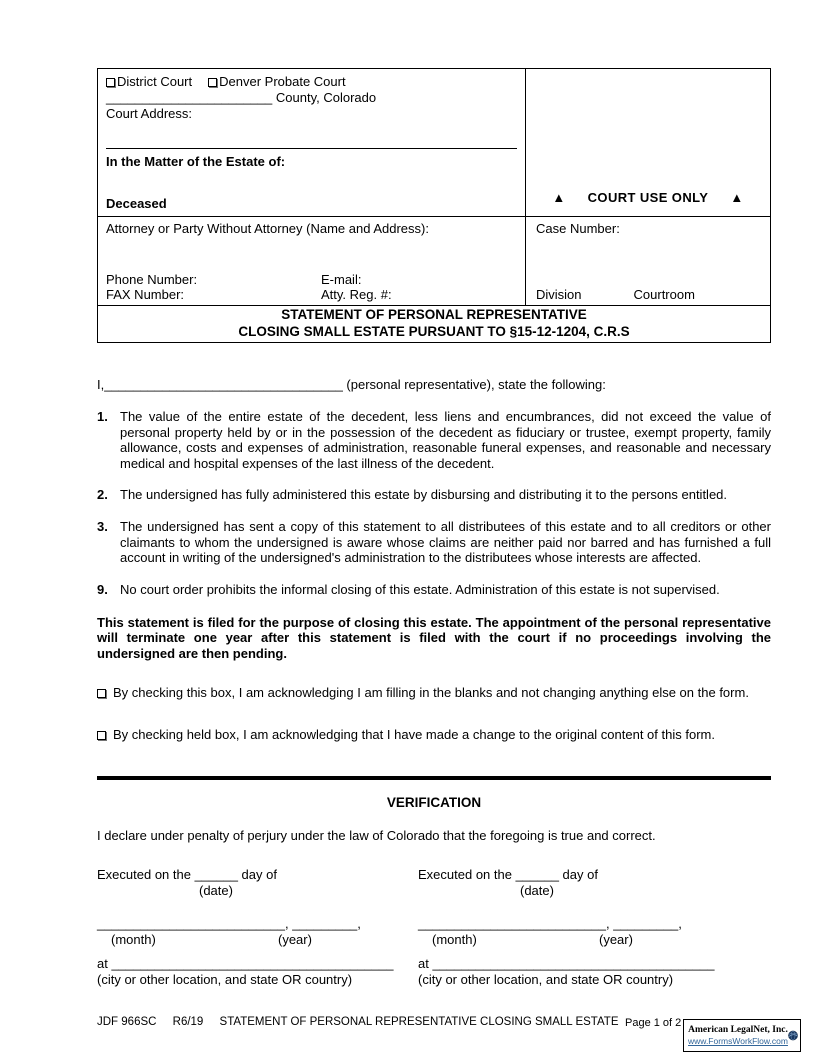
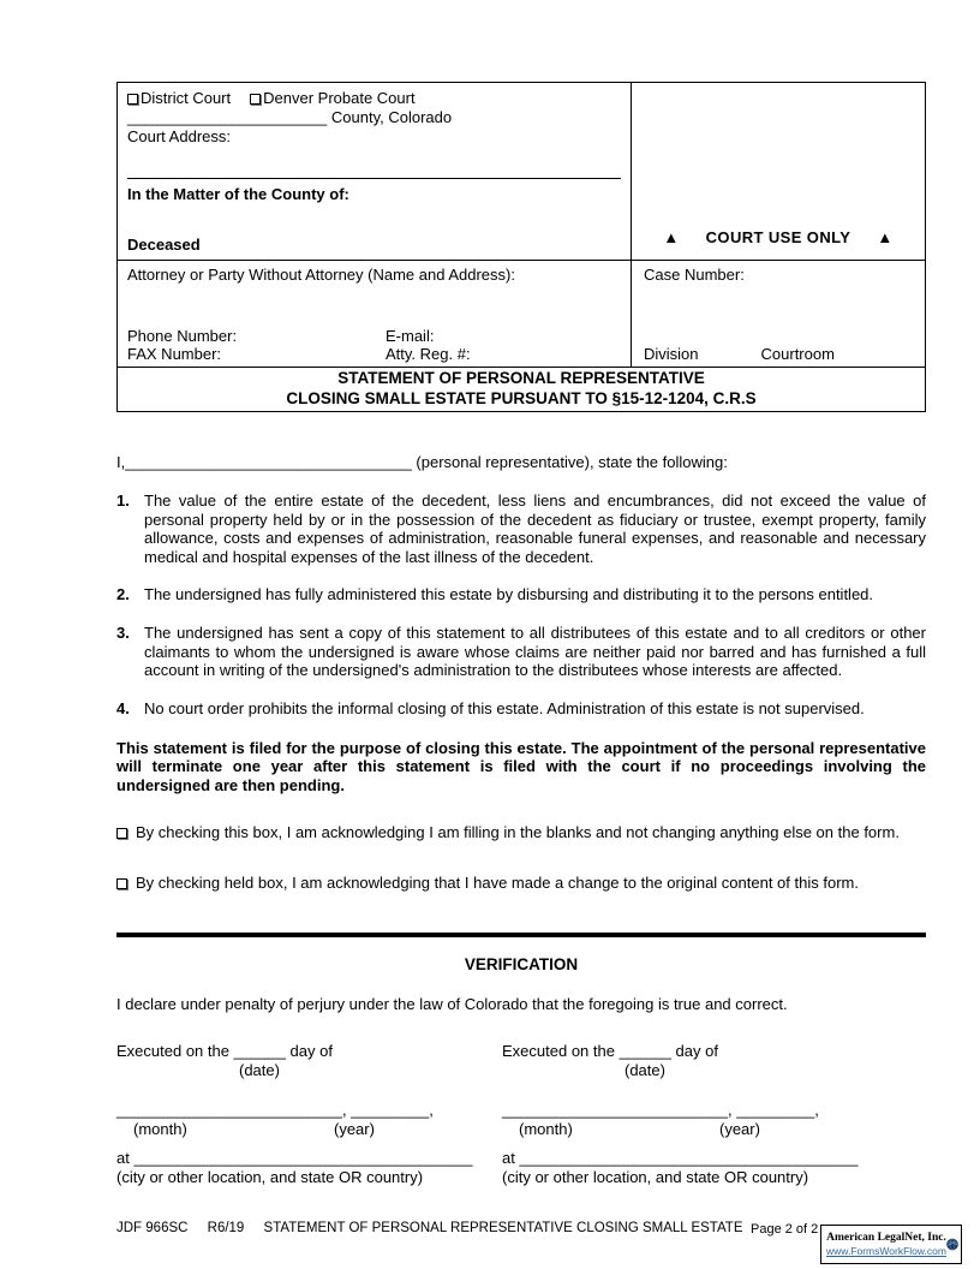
  District Court Denver Probate Court
  _______________________ County, Colorado
  Court Address:
- In the Matter of the Estate of:
+ In the Matter of the County of:
  Deceased
  ▲
  COURT USE ONLY
  ▲
  Attorney or Party Without Attorney (Name and Address):
  Phone Number:
  E-mail:
  FAX Number:
  Atty. Reg. #:
  Case Number:
  Division
  Courtroom
  STATEMENT OF PERSONAL REPRESENTATIVE
  CLOSING SMALL ESTATE PURSUANT TO §15-12-1204, C.R.S
  I,_________________________________ (personal representative), state the following:
  1.
  The value of the entire estate of the decedent, less liens and encumbrances, did not exceed the value of personal property held by or in the possession of the decedent as fiduciary or trustee, exempt property, family allowance, costs and expenses of administration, reasonable funeral expenses, and reasonable and necessary medical and hospital expenses of the last illness of the decedent.
  2.
  The undersigned has fully administered this estate by disbursing and distributing it to the persons entitled.
  3.
  The undersigned has sent a copy of this statement to all distributees of this estate and to all creditors or other claimants to whom the undersigned is aware whose claims are neither paid nor barred and has furnished a full account in writing of the undersigned's administration to the distributees whose interests are affected.
- 9.
+ 4.
  No court order prohibits the informal closing of this estate. Administration of this estate is not supervised.
  This statement is filed for the purpose of closing this estate. The appointment of the personal representative will terminate one year after this statement is filed with the court if no proceedings involving the undersigned are then pending.
  By checking this box, I am acknowledging I am filling in the blanks and not changing anything else on the form.
  By checking held box, I am acknowledging that I have made a change to the original content of this form.
  VERIFICATION
  I declare under penalty of perjury under the law of Colorado that the foregoing is true and correct.
  Executed on the ______ day of
  (date)
  __________________________, _________,
  (month)
  (year)
  at _______________________________________
  (city or other location, and state OR country)
  Executed on the ______ day of
  (date)
  __________________________, _________,
  (month)
  (year)
  at _______________________________________
  (city or other location, and state OR country)
  JDF 966SC R6/19 STATEMENT OF PERSONAL REPRESENTATIVE CLOSING SMALL ESTATE
- Page 1 of 2
+ Page 2 of 2
  American LegalNet, Inc.
  www.FormsWorkFlow.com
